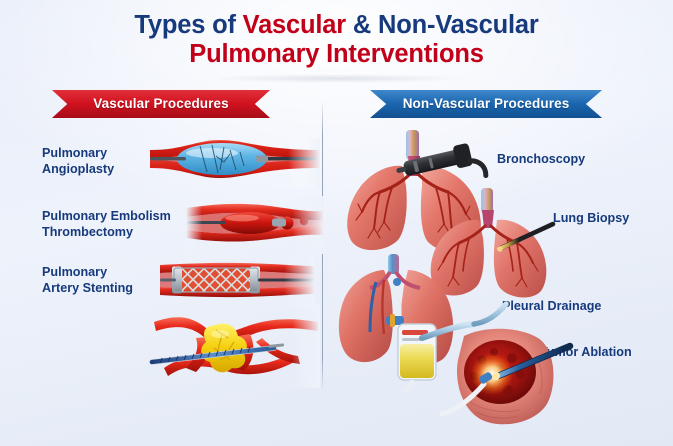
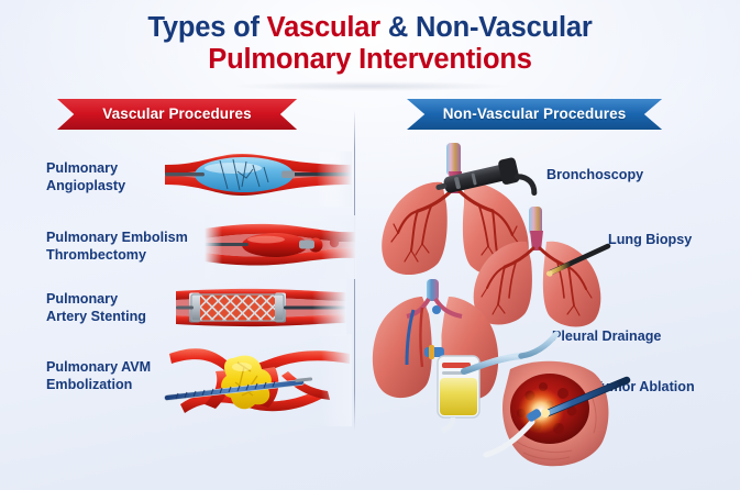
  Types of Vascular & Non-Vascular
  Pulmonary Interventions
  Vascular Procedures
  Non-Vascular Procedures
  Pulmonary
  Angioplasty
  Pulmonary Embolism
  Thrombectomy
  Pulmonary
  Artery Stenting
+ Pulmonary AVM
+ Embolization
  Bronchoscopy
  Lung Biopsy
  leural Drainage
  or Ablation
